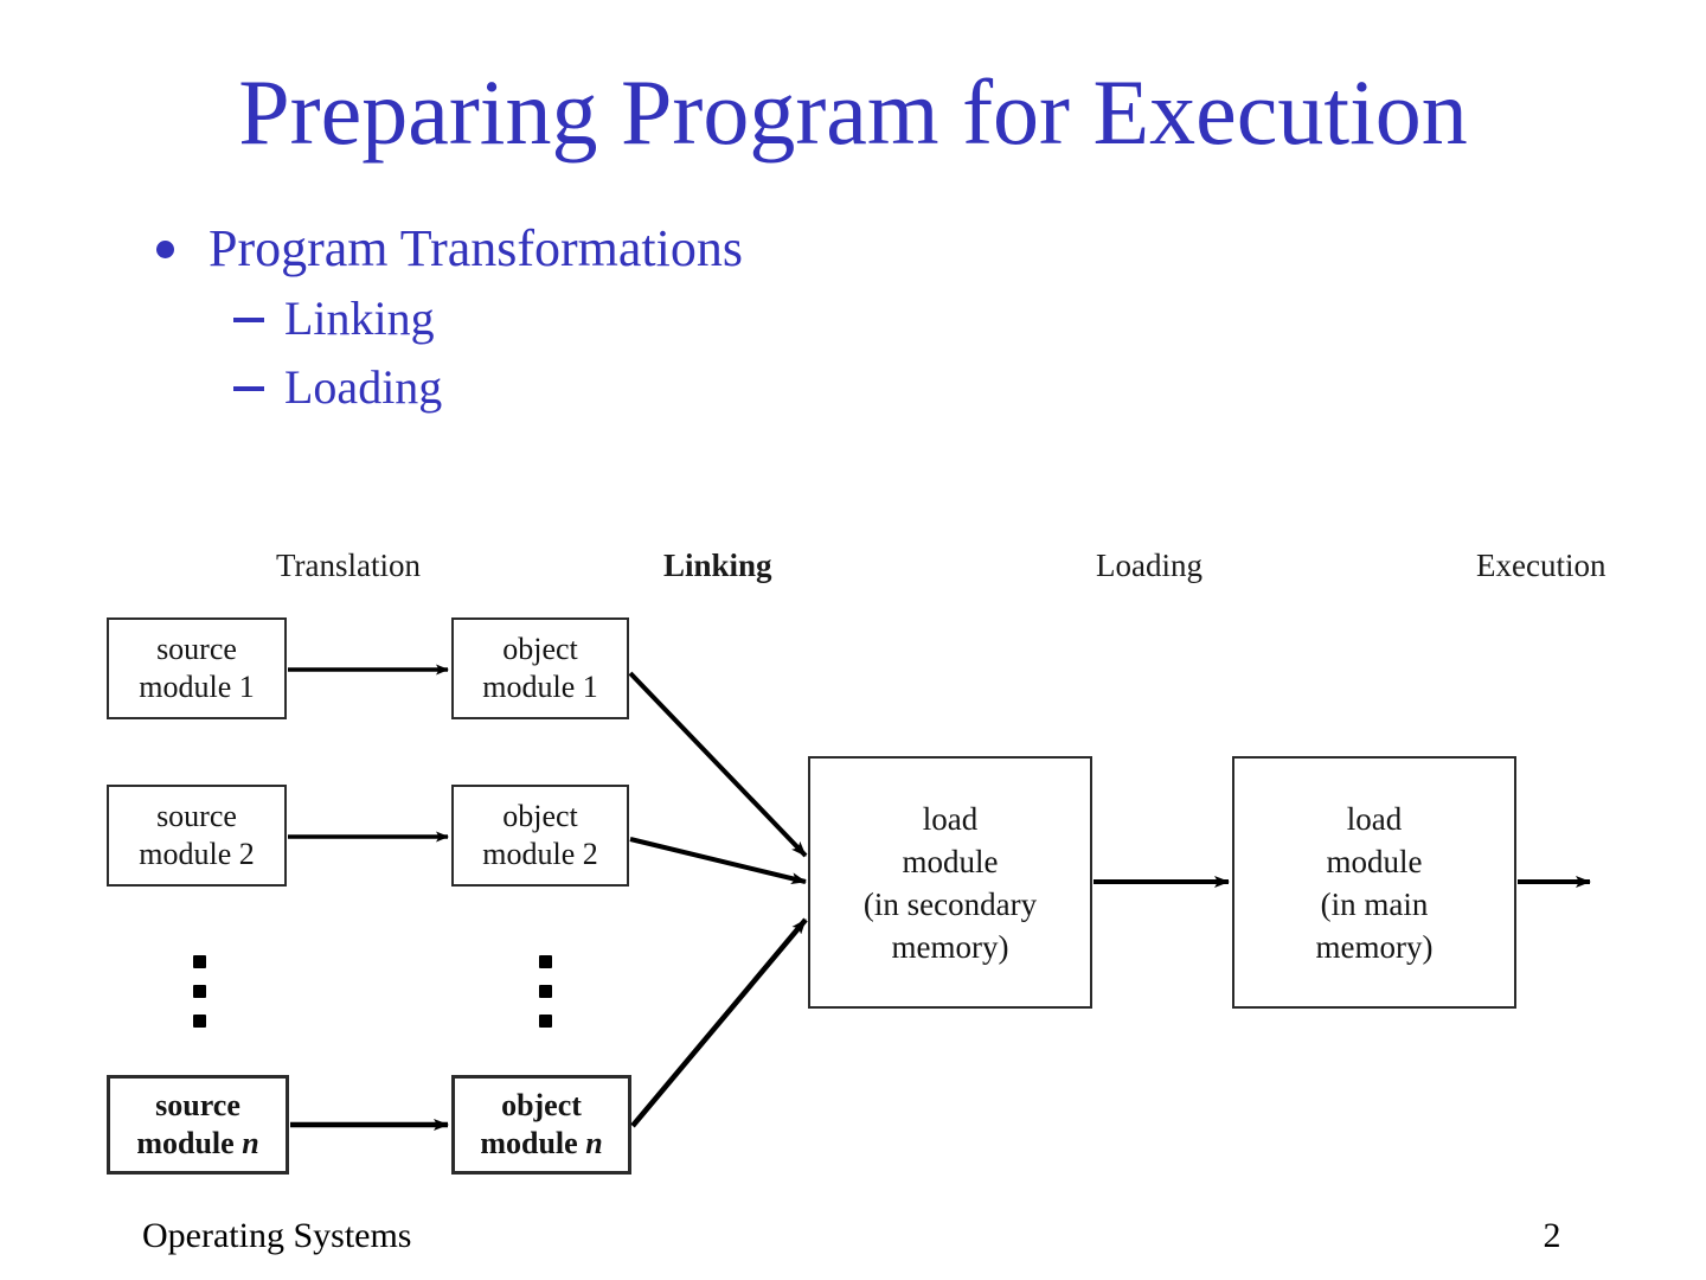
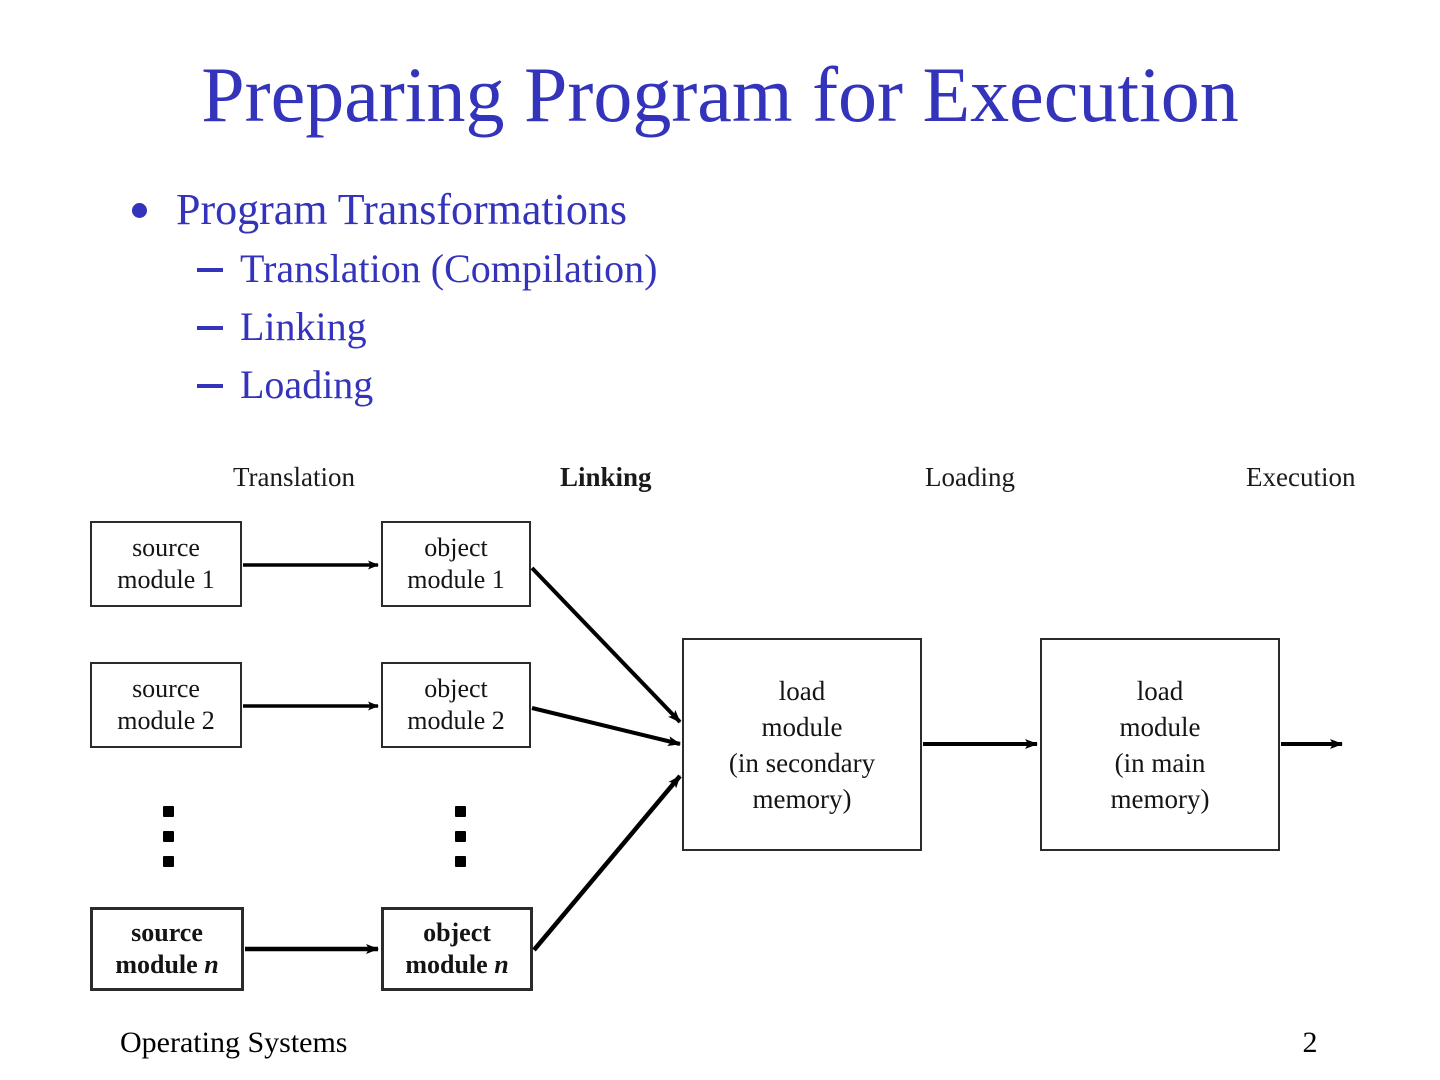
  Preparing Program for Execution
  Program Transformations
+ Translation (Compilation)
  Linking
  Loading
  Translation
  Linking
  Loading
  Execution
  source
  module 1
  source
  module 2
  source
  module n
  object
  module 1
  object
  module 2
  object
  module n
  load
  module
  (in secondary
  memory)
  load
  module
  (in main
  memory)
  Operating Systems
  2
